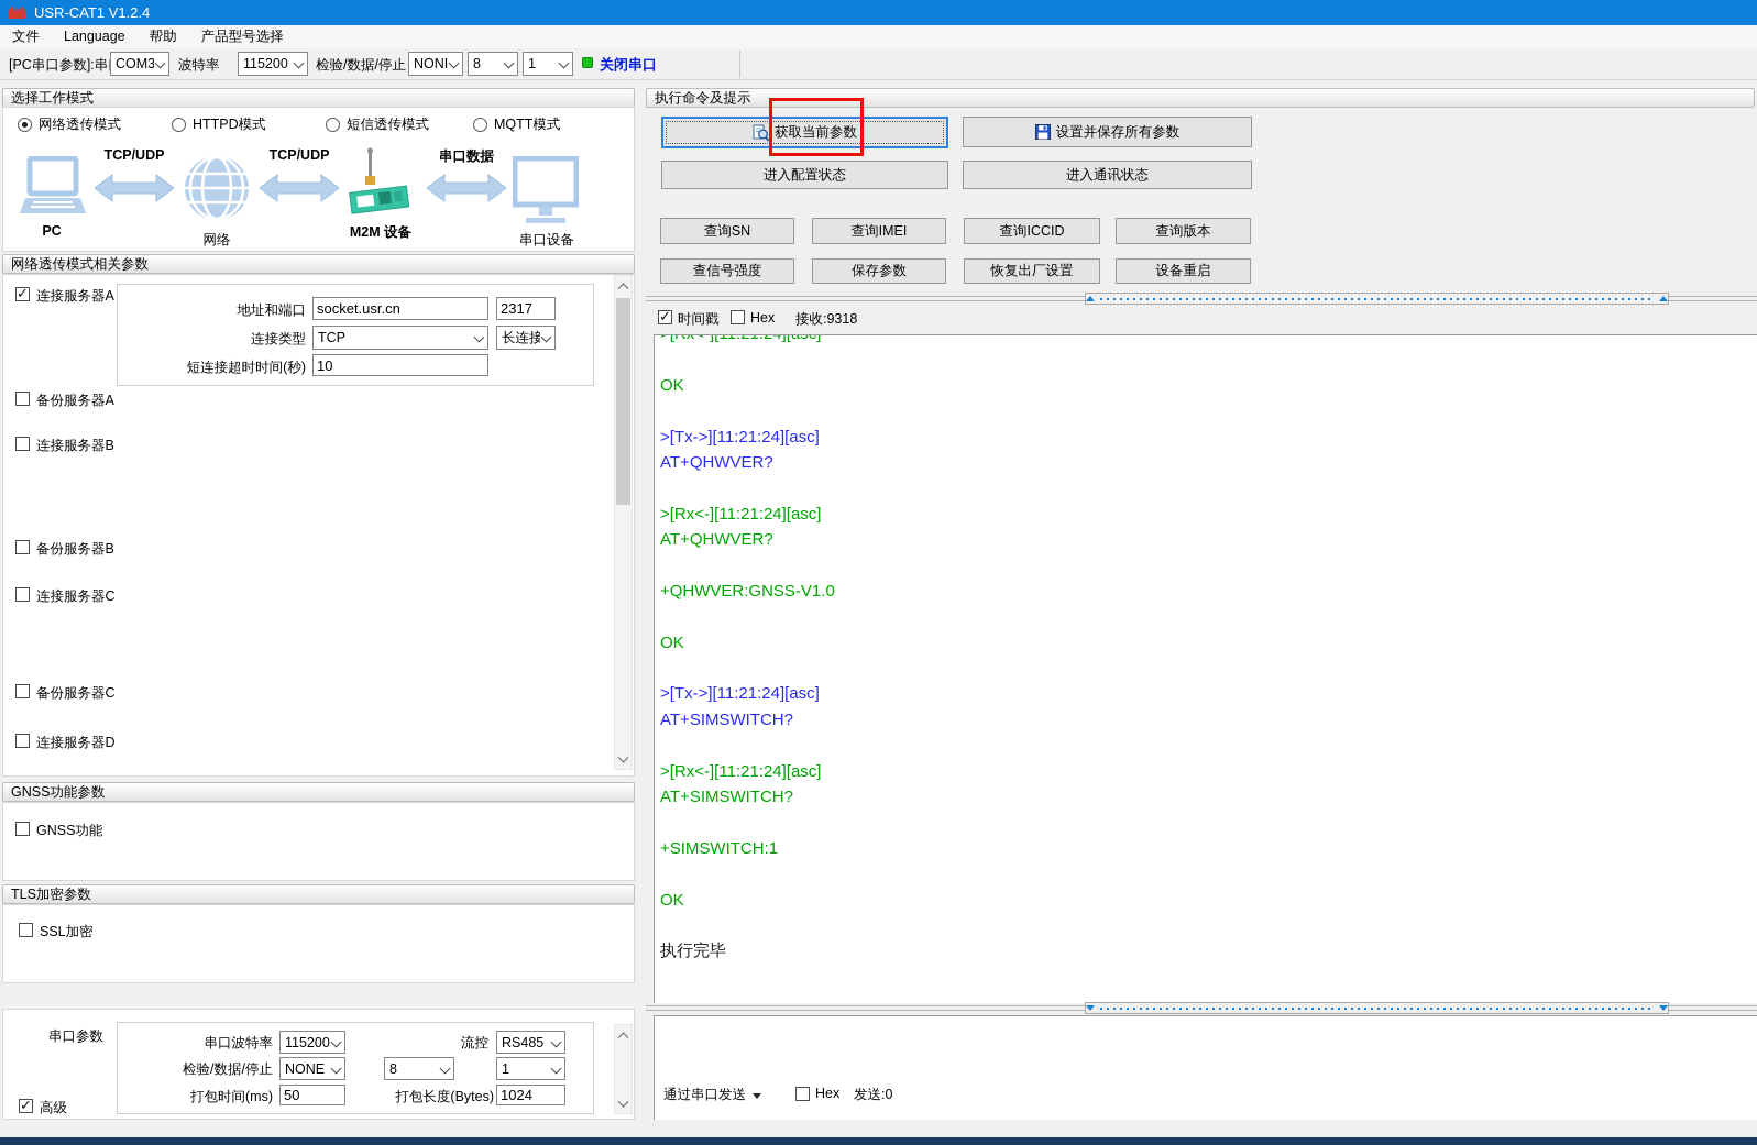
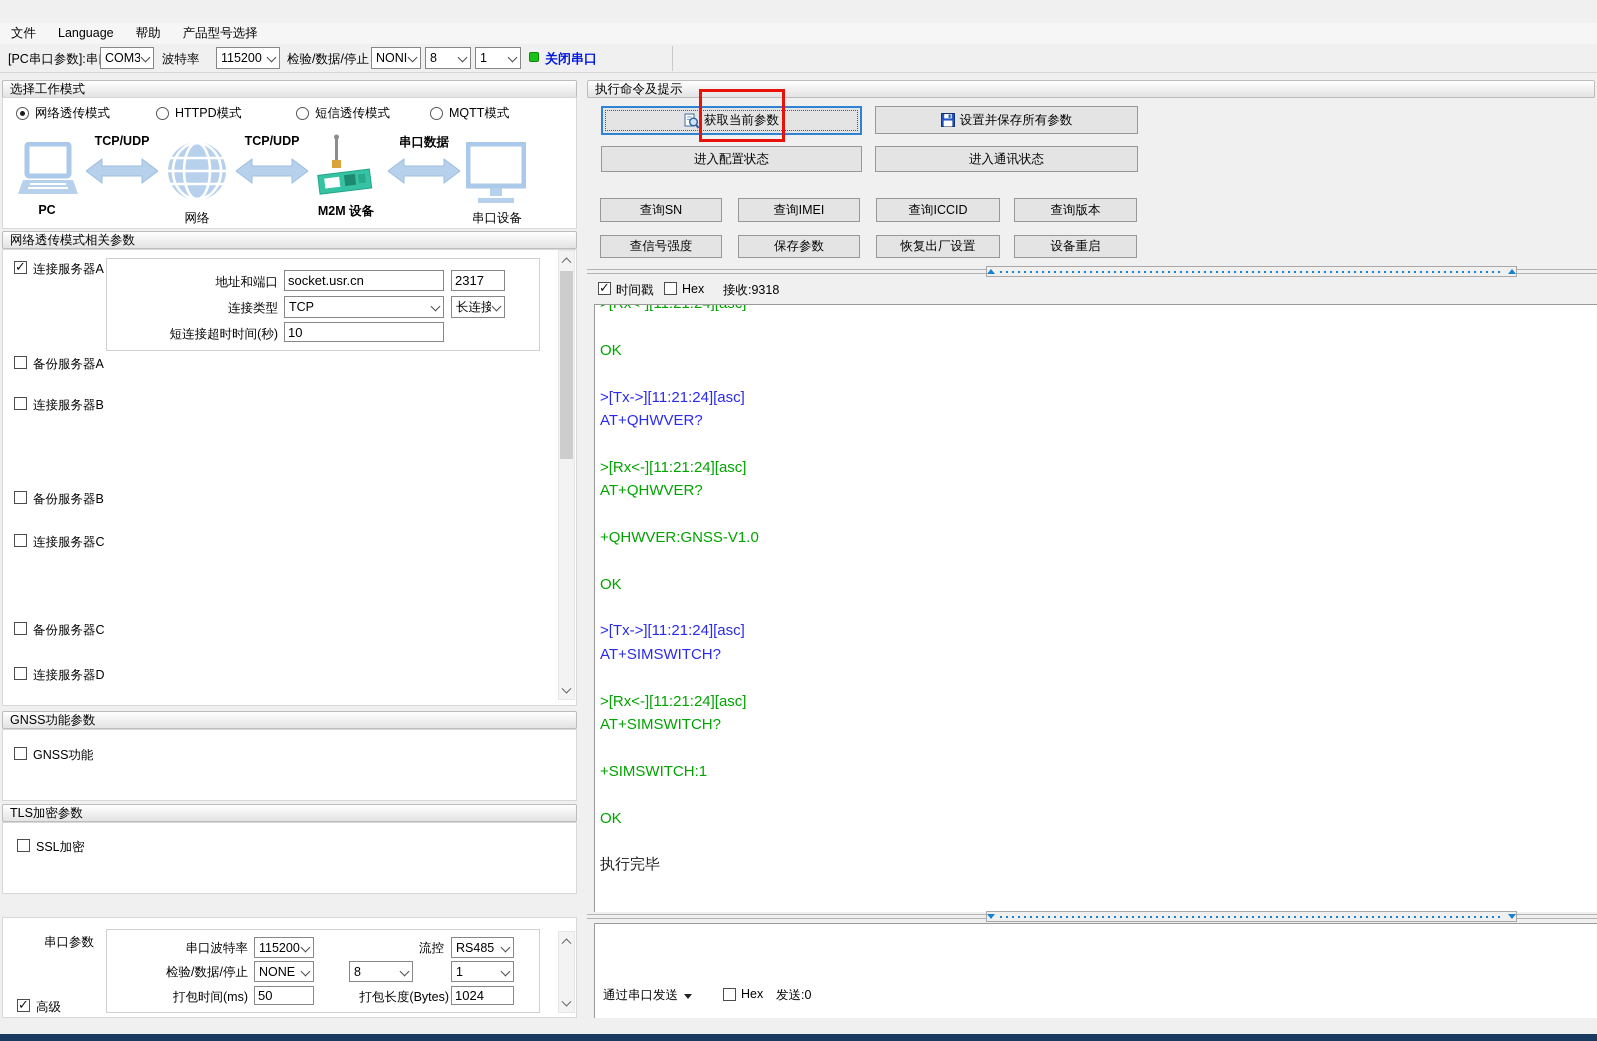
- USR-CAT1 V1.2.4
  文件
  Language
  帮助
  产品型号选择
  [PC串口参数]:串
  COM3
  波特率
  115200
  检验/数据/停止
  NONI
  8
  1
  关闭串口
  选择工作模式
  网络透传模式
  HTTPD模式
  短信透传模式
  MQTT模式
  TCP/UDP
  TCP/UDP
  串口数据
  PC
  网络
  M2M 设备
  串口设备
  网络透传模式相关参数
  连接服务器A
  地址和端口
  socket.usr.cn
  2317
  连接类型
  TCP
  长连接
  短连接超时时间(秒)
  10
  备份服务器A
  连接服务器B
  备份服务器B
  连接服务器C
  备份服务器C
  连接服务器D
  GNSS功能参数
  GNSS功能
  TLS加密参数
  SSL加密
  串口参数
  串口波特率
  115200
  流控
  RS485
  检验/数据/停止
  NONE
  8
  1
  打包时间(ms)
  50
  打包长度(Bytes)
  1024
  高级
  执行命令及提示
  获取当前参数
  设置并保存所有参数
  进入配置状态
  进入通讯状态
  查询SN
  查询IMEI
  查询ICCID
  查询版本
  查信号强度
  保存参数
  恢复出厂设置
  设备重启
  时间戳
  Hex
  接收:9318
  >[Rx<-][11:21:24][asc]
  OK
  >[Tx->][11:21:24][asc]
  AT+QHWVER?
  >[Rx<-][11:21:24][asc]
  AT+QHWVER?
  +QHWVER:GNSS-V1.0
  OK
  >[Tx->][11:21:24][asc]
  AT+SIMSWITCH?
  >[Rx<-][11:21:24][asc]
  AT+SIMSWITCH?
  +SIMSWITCH:1
  OK
  执行完毕
  通过串口发送
  Hex
  发送:0
